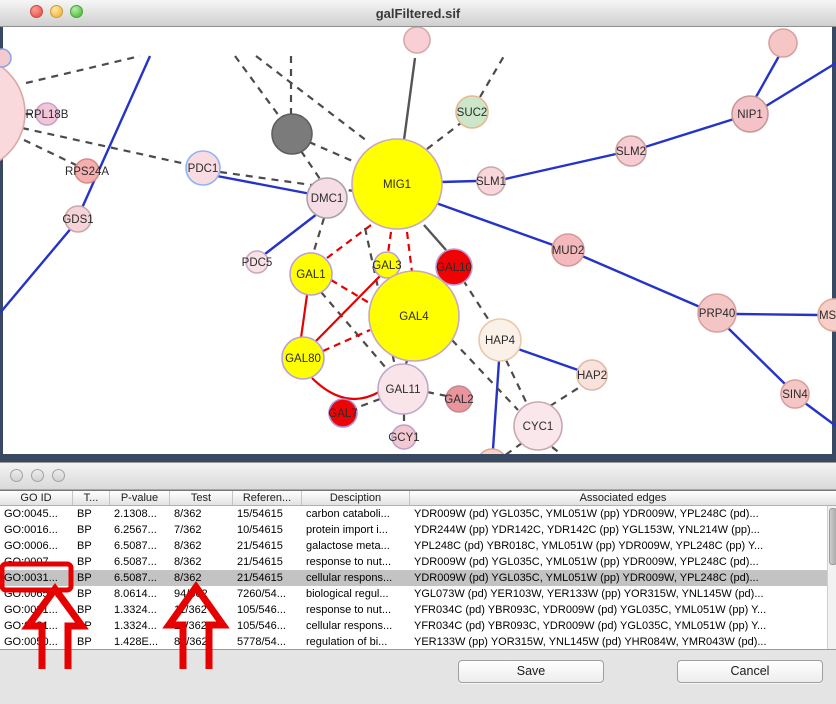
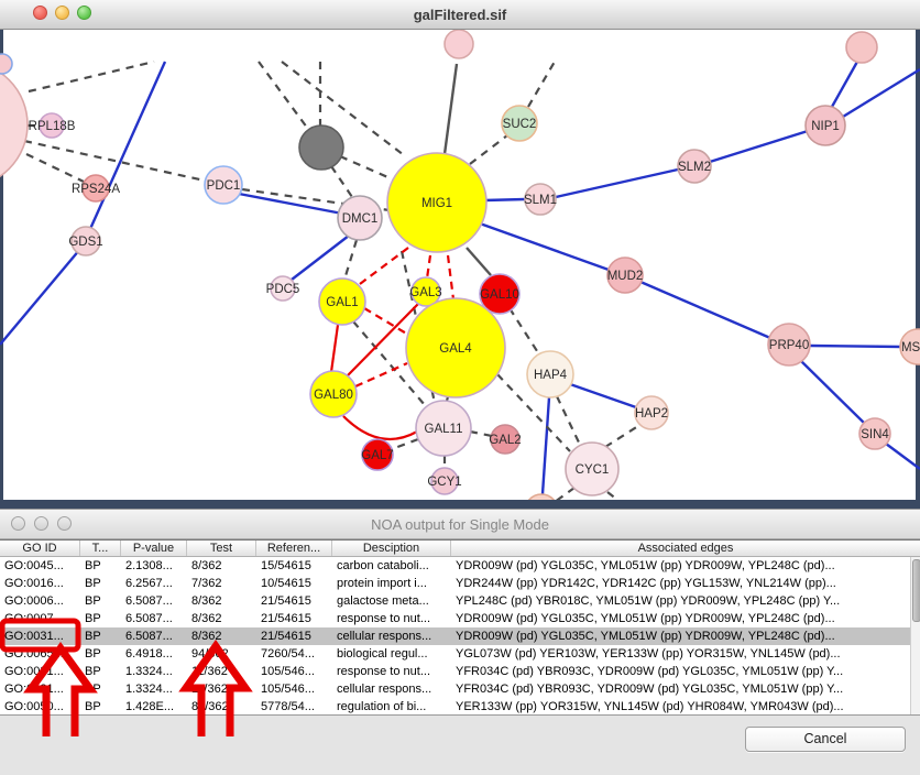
  galFiltered.sif
  RPL18B
  RPS24A
  GDS1
  PDC1
  PDC5
  DMC1
  SUC2
  MIG1
  SLM1
  SLM2
  NIP1
  MUD2
  PRP40
  SIN4
  HAP2
  HAP4
  CYC1
  GCY1
  GAL11
  GAL2
  GAL7
  GAL80
  GAL1
  GAL3
  GAL10
  GAL4
+ NOA output for Single Mode
  GO ID
  T...
  P-value
  Test
  Referen...
  Desciption
  Associated edges
  GO:0045...
  BP
  2.1308...
  8/362
  15/54615
  carbon cataboli...
  YDR009W (pd) YGL035C, YML051W (pp) YDR009W, YPL248C (pd)...
  GO:0016...
  BP
  6.2567...
  7/362
  10/54615
  protein import i...
  YDR244W (pp) YDR142C, YDR142C (pp) YGL153W, YNL214W (pp)...
  GO:0006...
  BP
  6.5087...
  8/362
  21/54615
  galactose meta...
  YPL248C (pd) YBR018C, YML051W (pp) YDR009W, YPL248C (pp) Y...
  BP
  6.5087...
  8/362
  21/54615
  response to nut...
  YDR009W (pd) YGL035C, YML051W (pp) YDR009W, YPL248C (pd)...
  GO:0031...
  BP
  6.5087...
  8/362
  21/54615
  cellular respons...
  YDR009W (pd) YGL035C, YML051W (pp) YDR009W, YPL248C (pd)...
  GO:0065
  BP
- 8.0614...
+ 6.4918...
  7260/54...
  biological regul...
  YGL073W (pd) YER103W, YER133W (pp) YOR315W, YNL145W (pd)...
  GO:001...
  BP
  1.3324...
  105/546...
  response to nut...
  YFR034C (pd) YBR093C, YDR009W (pd) YGL035C, YML051W (pp) Y...
  GO:1...
  1.3324...
  105/546...
  cellular respons...
  YFR034C (pd) YBR093C, YDR009W (pd) YGL035C, YML051W (pp) Y...
  GO:000...
  BP
  1.428E...
  8/362
  5778/54...
  regulation of bi...
  YER133W (pp) YOR315W, YNL145W (pd) YHR084W, YMR043W (pd)...
- Save
  Cancel
